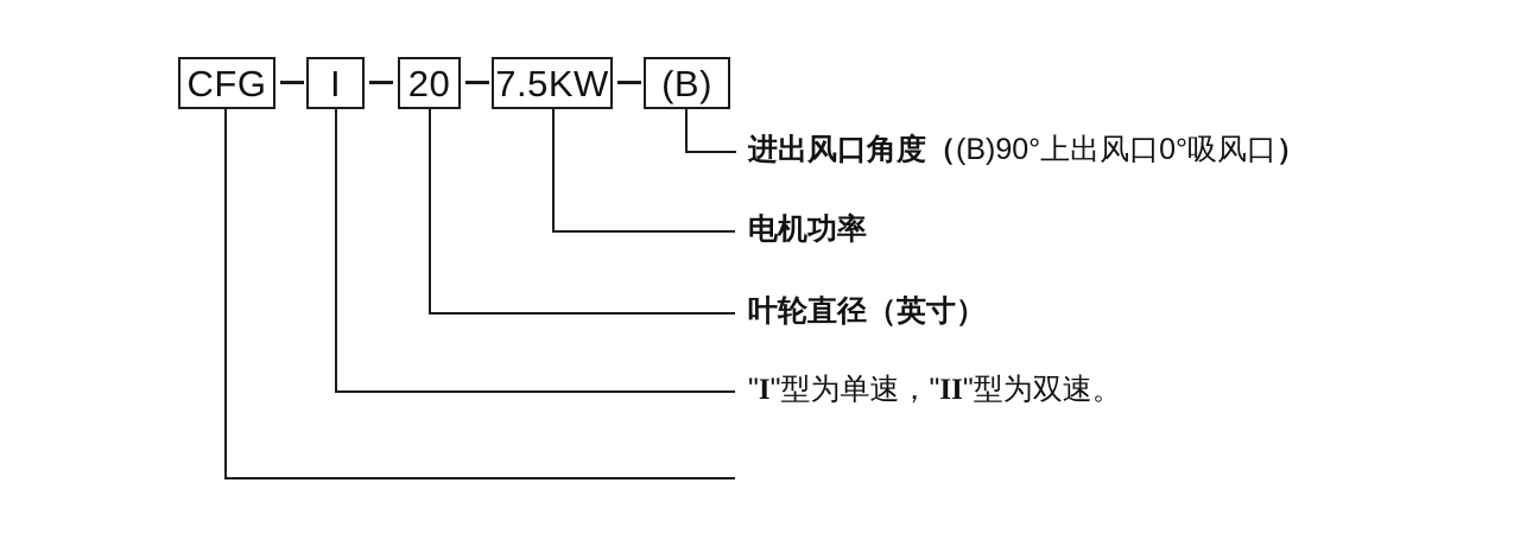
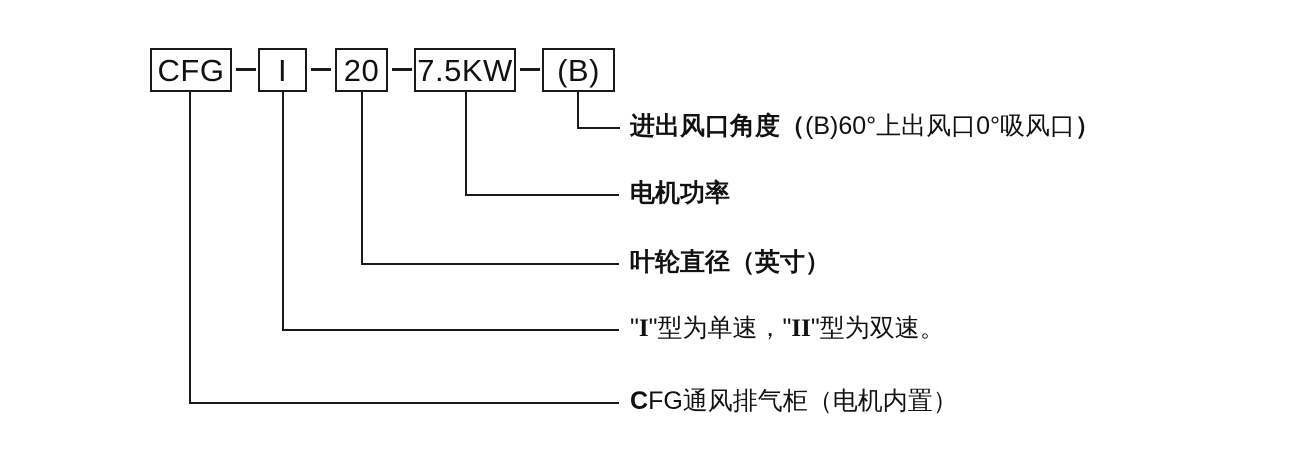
  CFG
  I
  20
  7.5KW
  (B)
- 进出风口角度（(B)90°上出风口0°吸风口）
+ 进出风口角度（(B)60°上出风口0°吸风口）
  电机功率
  叶轮直径（英寸）
  "I"型为单速，"II"型为双速。
+ CFG通风排气柜（电机内置）
